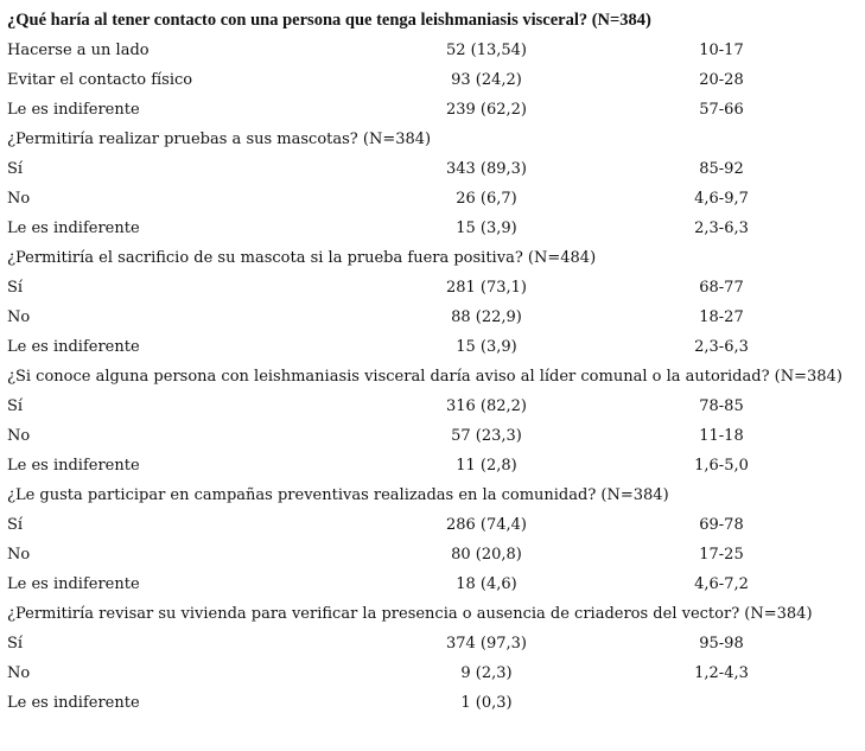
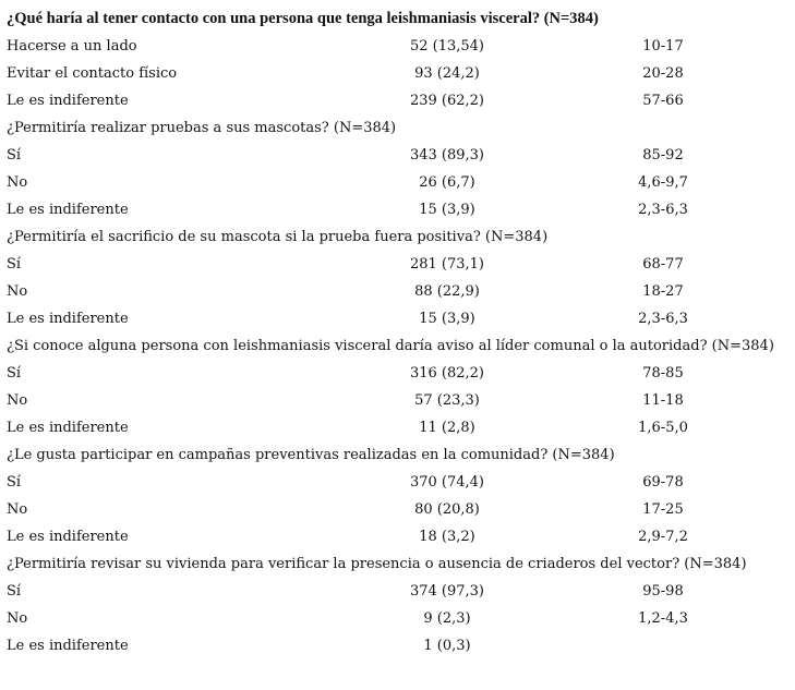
  ¿Qué haría al tener contacto con una persona que tenga leishmaniasis visceral? (N=384)
  Hacerse a un lado
  52 (13,54)
  10-17
  Evitar el contacto físico
  93 (24,2)
  20-28
  Le es indiferente
  239 (62,2)
  57-66
  ¿Permitiría realizar pruebas a sus mascotas? (N=384)
  Sí
  343 (89,3)
  85-92
  No
  26 (6,7)
  4,6-9,7
  Le es indiferente
  15 (3,9)
  2,3-6,3
- ¿Permitiría el sacrificio de su mascota si la prueba fuera positiva? (N=484)
+ ¿Permitiría el sacrificio de su mascota si la prueba fuera positiva? (N=384)
  Sí
  281 (73,1)
  68-77
  No
  88 (22,9)
  18-27
  Le es indiferente
  15 (3,9)
  2,3-6,3
  ¿Si conoce alguna persona con leishmaniasis visceral daría aviso al líder comunal o la autoridad? (N=384)
  Sí
  316 (82,2)
  78-85
  No
  57 (23,3)
  11-18
  Le es indiferente
  11 (2,8)
  1,6-5,0
  ¿Le gusta participar en campañas preventivas realizadas en la comunidad? (N=384)
  Sí
- 286 (74,4)
+ 370 (74,4)
  69-78
  No
  80 (20,8)
  17-25
  Le es indiferente
- 18 (4,6)
+ 18 (3,2)
- 4,6-7,2
+ 2,9-7,2
  ¿Permitiría revisar su vivienda para verificar la presencia o ausencia de criaderos del vector? (N=384)
  Sí
  374 (97,3)
  95-98
  No
  9 (2,3)
  1,2-4,3
  Le es indiferente
  1 (0,3)
